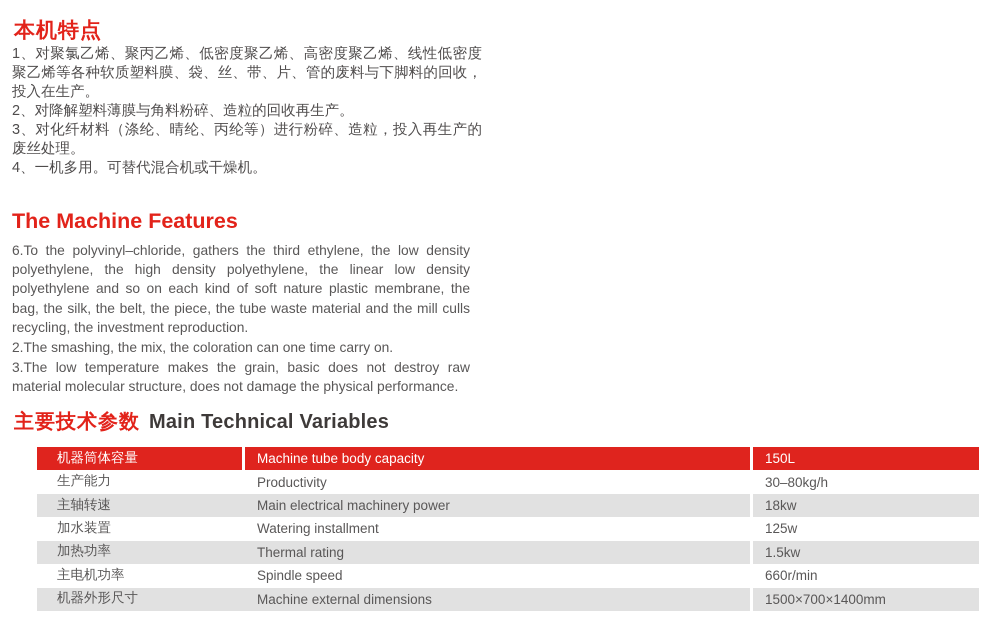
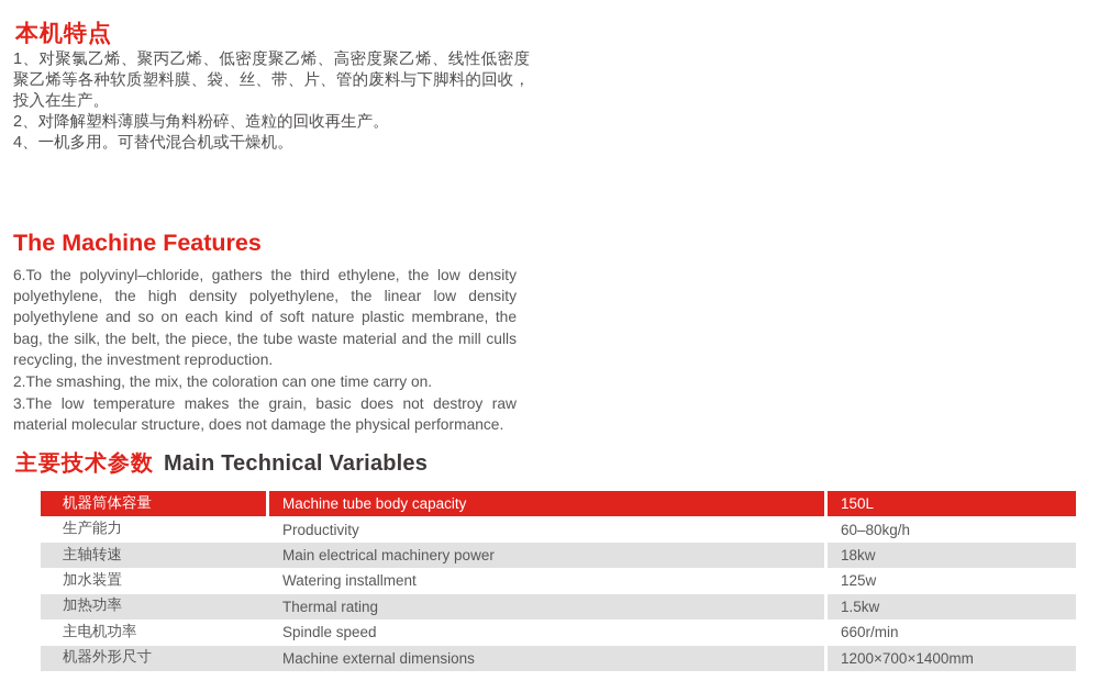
  本机特点
  1、对聚氯乙烯、聚丙乙烯、低密度聚乙烯、高密度聚乙烯、线性低密度聚乙烯等各种软质塑料膜、袋、丝、带、片、管的废料与下脚料的回收，投入在生产。
  2、对降解塑料薄膜与角料粉碎、造粒的回收再生产。
- 3、对化纤材料（涤纶、晴纶、丙纶等）进行粉碎、造粒，投入再生产的废丝处理。
  4、一机多用。可替代混合机或干燥机。
  The Machine Features
  6.To the polyvinyl–chloride, gathers the third ethylene, the low density polyethylene, the high density polyethylene, the linear low density polyethylene and so on each kind of soft nature plastic membrane, the bag, the silk, the belt, the piece, the tube waste material and the mill culls recycling, the investment reproduction.
  2.The smashing, the mix, the coloration can one time carry on.
  3.The low temperature makes the grain, basic does not destroy raw material molecular structure, does not damage the physical performance.
  主要技术参数 Main Technical Variables
  机器筒体容量
  Machine tube body capacity
  150L
  生产能力
  Productivity
- 30–80kg/h
+ 60–80kg/h
  主轴转速
  Main electrical machinery power
  18kw
  加水装置
  Watering installment
  125w
  加热功率
  Thermal rating
  1.5kw
  主电机功率
  Spindle speed
  660r/min
  机器外形尺寸
  Machine external dimensions
- 1500×700×1400mm
+ 1200×700×1400mm
